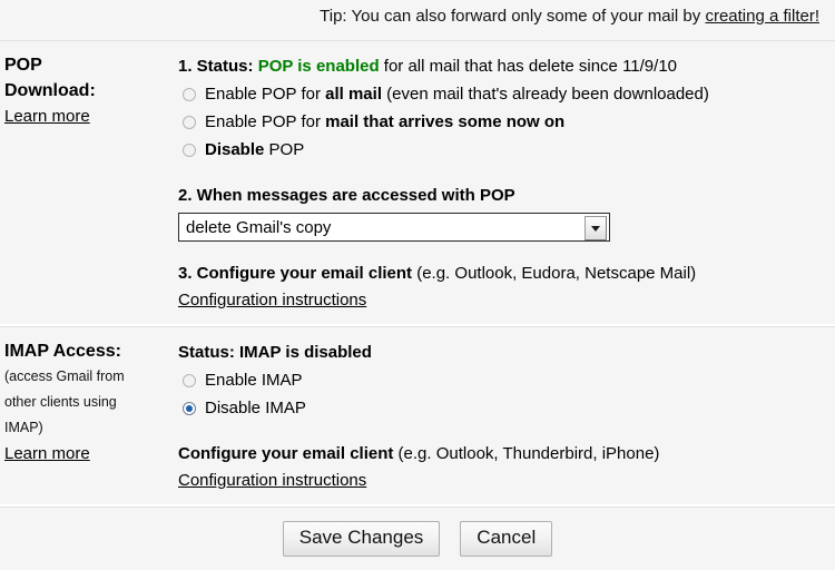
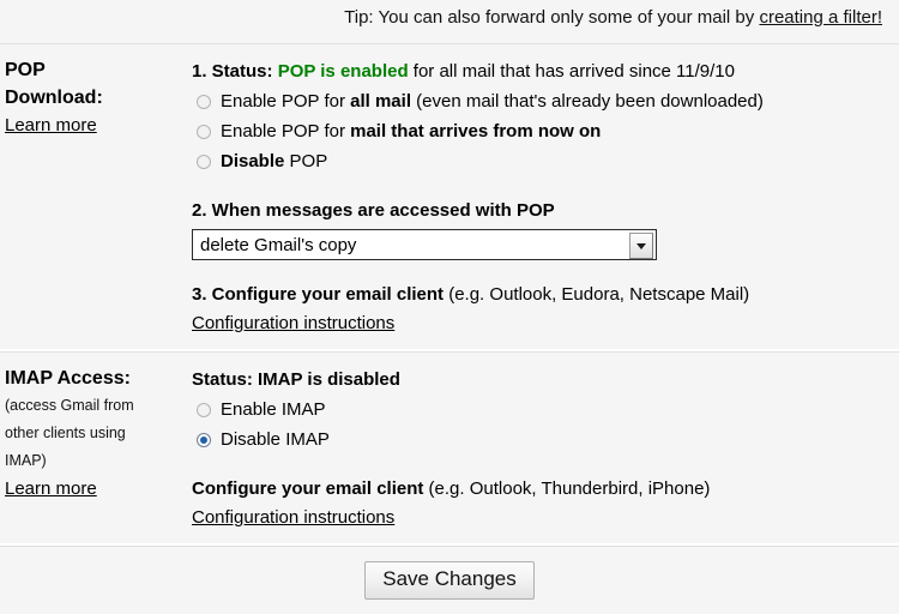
  Tip: You can also forward only some of your mail by creating a filter!
  POP
  Download:
  Learn more
- 1. Status: POP is enabled for all mail that has delete since 11/9/10
+ 1. Status: POP is enabled for all mail that has arrived since 11/9/10
  Enable POP for all mail (even mail that's already been downloaded)
- Enable POP for mail that arrives some now on
+ Enable POP for mail that arrives from now on
  Disable POP
  2. When messages are accessed with POP
  delete Gmail's copy
  3. Configure your email client (e.g. Outlook, Eudora, Netscape Mail)
  Configuration instructions
  IMAP Access:
  (access Gmail from
  other clients using
  IMAP)
  Learn more
  Status: IMAP is disabled
  Enable IMAP
  Disable IMAP
  Configure your email client (e.g. Outlook, Thunderbird, iPhone)
  Configuration instructions
  Save Changes
- Cancel
